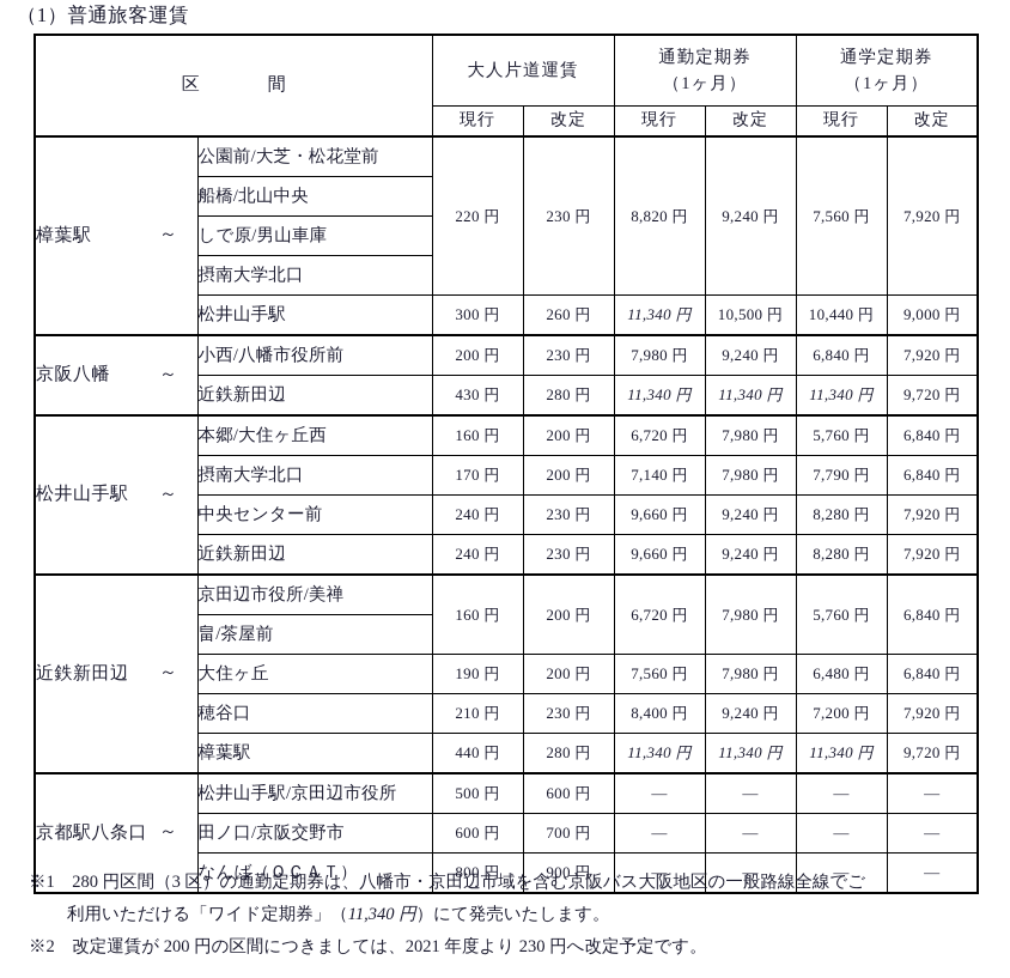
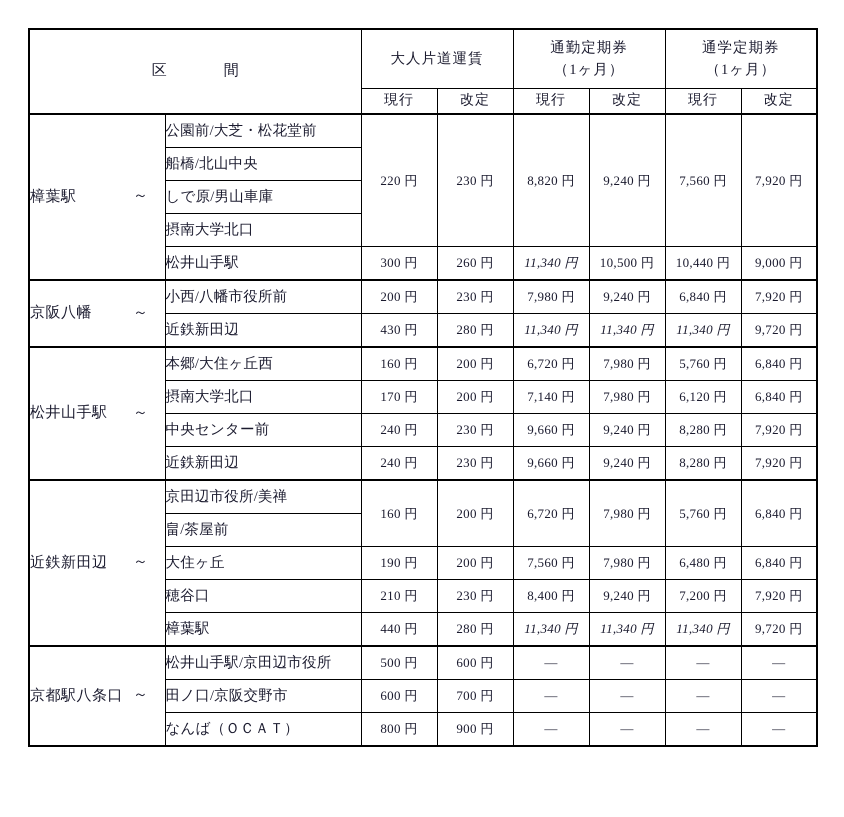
- （1）普通旅客運賃
  区 間	大人片道運賃	通勤定期券 （1ヶ月）	通学定期券 （1ヶ月）
  現行	改定	現行	改定	現行	改定
  樟葉駅 ～	公園前/大芝・松花堂前	220 円	230 円	8,820 円	9,240 円	7,560 円	7,920 円
  船橋/北山中央
  しで原/男山車庫
  摂南大学北口
  松井山手駅	300 円	260 円	11,340 円	10,500 円	10,440 円	9,000 円
  京阪八幡 ～	小西/八幡市役所前	200 円	230 円	7,980 円	9,240 円	6,840 円	7,920 円
  近鉄新田辺	430 円	280 円	11,340 円	11,340 円	11,340 円	9,720 円
  松井山手駅 ～	本郷/大住ヶ丘西	160 円	200 円	6,720 円	7,980 円	5,760 円	6,840 円
- 摂南大学北口	170 円	200 円	7,140 円	7,980 円	7,790 円	6,840 円
+ 摂南大学北口	170 円	200 円	7,140 円	7,980 円	6,120 円	6,840 円
  中央センター前	240 円	230 円	9,660 円	9,240 円	8,280 円	7,920 円
  近鉄新田辺	240 円	230 円	9,660 円	9,240 円	8,280 円	7,920 円
  近鉄新田辺 ～	京田辺市役所/美禅	160 円	200 円	6,720 円	7,980 円	5,760 円	6,840 円
  畠/茶屋前
  大住ヶ丘	190 円	200 円	7,560 円	7,980 円	6,480 円	6,840 円
  穂谷口	210 円	230 円	8,400 円	9,240 円	7,200 円	7,920 円
  樟葉駅	440 円	280 円	11,340 円	11,340 円	11,340 円	9,720 円
  京都駅八条口 ～	松井山手駅/京田辺市役所	500 円	600 円	—	—	—	—
  田ノ口/京阪交野市	600 円	700 円	—	—	—	—
  なんば（ＯＣＡＴ）	800 円	900 円	—	—	—	—
- ※1 280 円区間（3 区）の通勤定期券は、八幡市・京田辺市域を含む京阪バス大阪地区の一般路線全線でご
- 利用いただける「ワイド定期券」（11,340 円）にて発売いたします。
- ※2 改定運賃が 200 円の区間につきましては、2021 年度より 230 円へ改定予定です。
